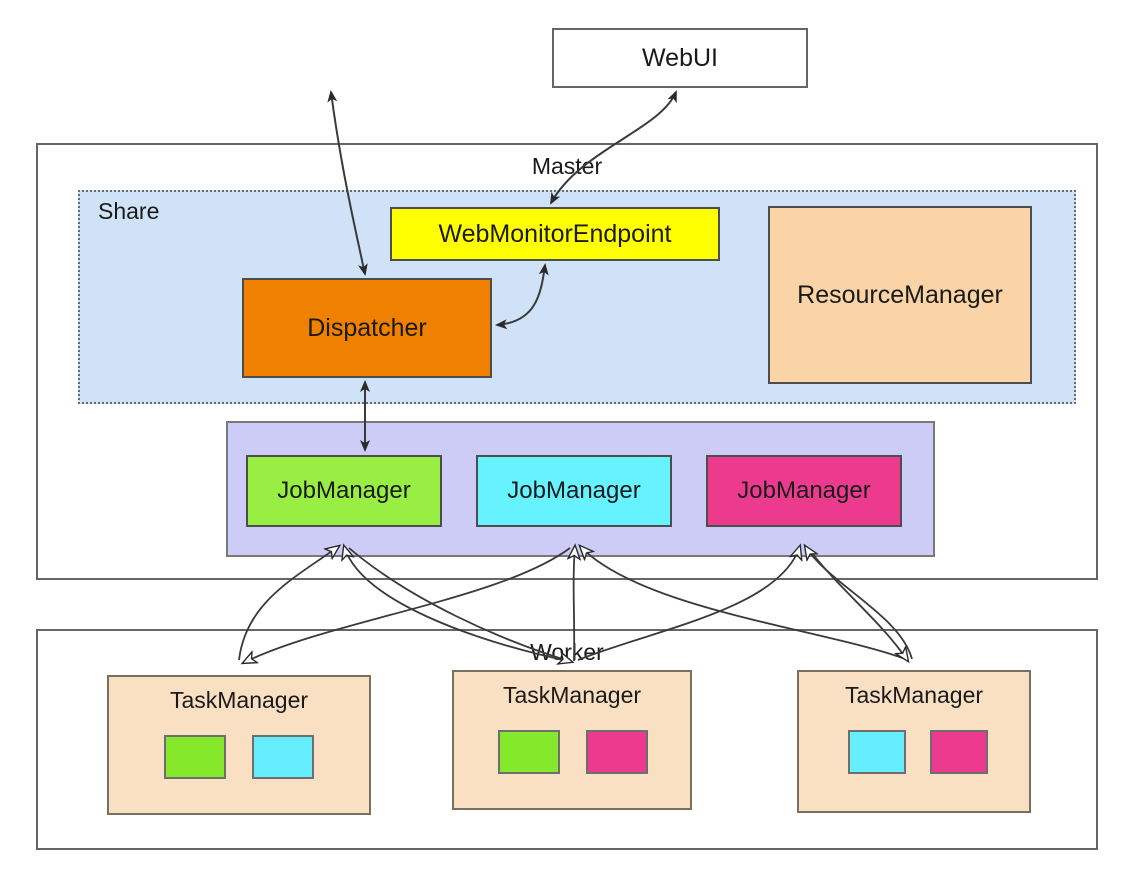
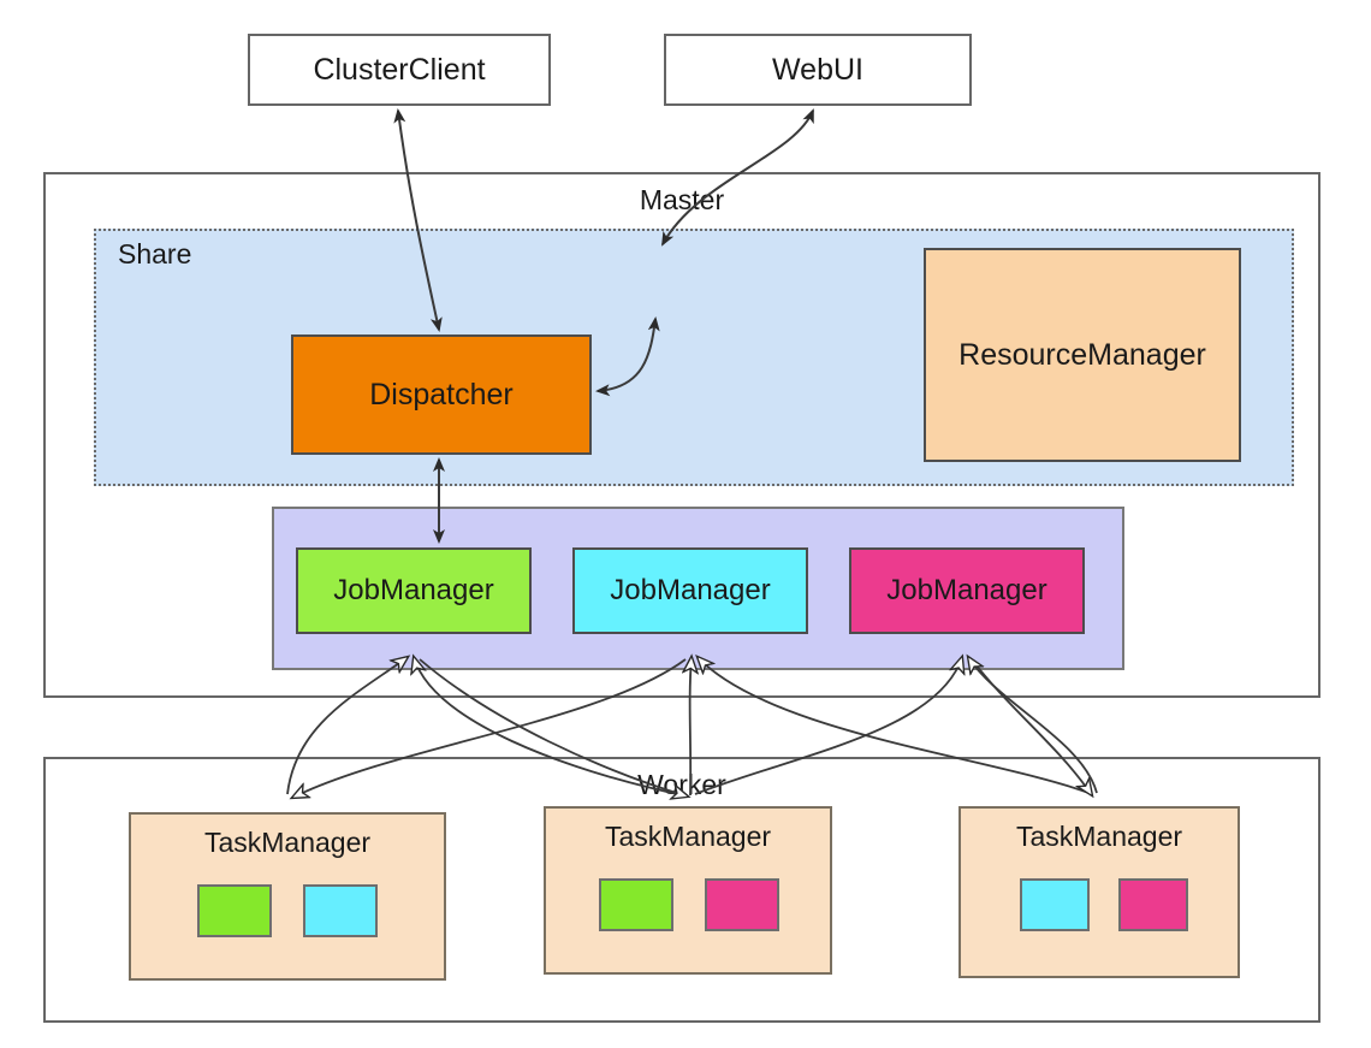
+ ClusterClient
  WebUI
  Master
  Share
- WebMonitorEndpoint
  Dispatcher
  ResourceManager
  JobManager
  JobManager
  JobManager
  TaskManager
  TaskManager
  TaskManager
